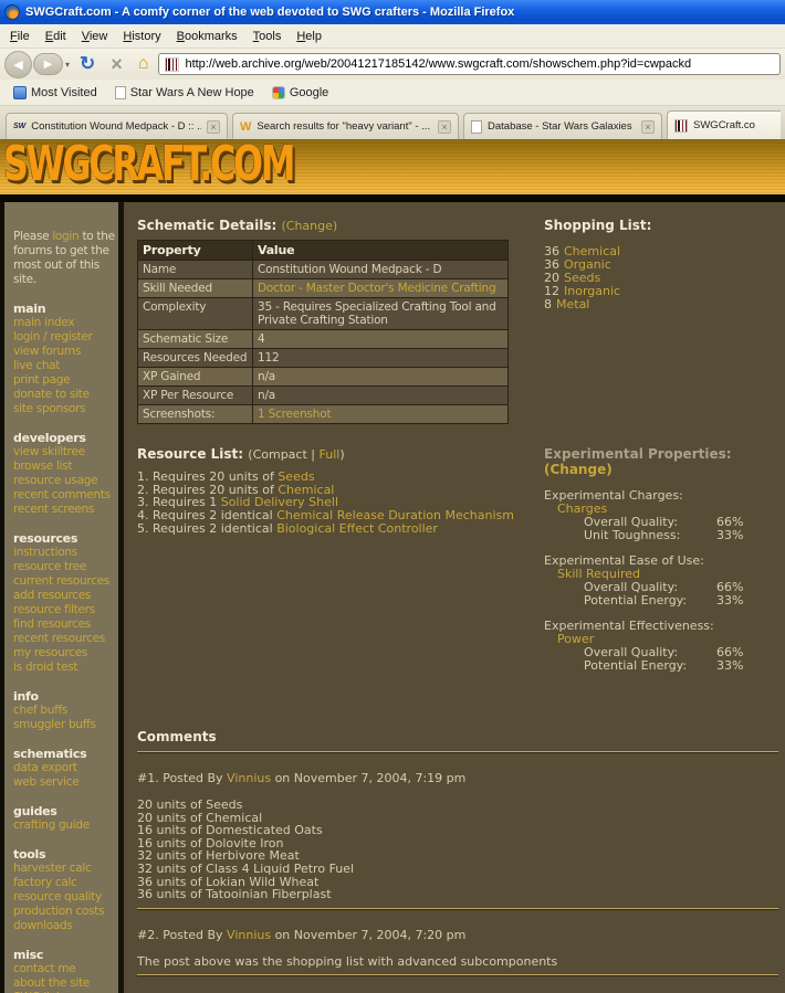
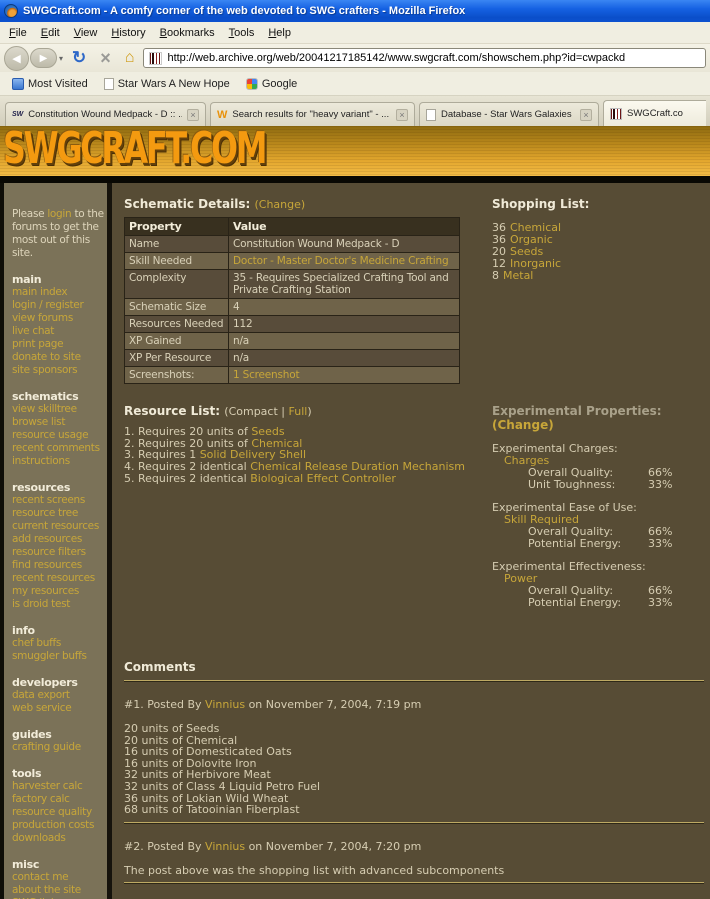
  SWGCraft.com - A comfy corner of the web devoted to SWG crafters - Mozilla Firefox
  File
  Edit
  View
  History
  Bookmarks
  Tools
  Help
  ◀
  ▶
  ▾
  ↻
  ×
  ⌂
  http://web.archive.org/web/20041217185142/www.swgcraft.com/showschem.php?id=cwpackd
  Most Visited
  Star Wars A New Hope
  Google
  Constitution Wound Medpack - D :: .
  ×
  W
  Search results for "heavy variant" - ...
  ×
  Database - Star Wars Galaxies
  ×
  SWGCraft.co
  SWGCRAFT.COM
  Please login to the forums to get the most out of this site.
  main
  main index
  login / register
  view forums
  live chat
  print page
  donate to site
  site sponsors
- developers
+ schematics
  view skilltree
  browse list
  resource usage
  recent comments
- recent screens
+ instructions
  resources
- instructions
+ recent screens
  resource tree
  current resources
  add resources
  resource filters
  find resources
  recent resources
  my resources
  is droid test
  info
  chef buffs
  smuggler buffs
- schematics
+ developers
  data export
  web service
  guides
  crafting guide
  tools
  harvester calc
  factory calc
  resource quality
  production costs
  downloads
  misc
  contact me
  about the site
  Schematic Details: (Change)
  Property	Value
  Name	Constitution Wound Medpack - D
  Skill Needed	Doctor - Master Doctor's Medicine Crafting
  Complexity	35 - Requires Specialized Crafting Tool and Private Crafting Station
  Schematic Size	4
  Resources Needed	112
  XP Gained	n/a
  XP Per Resource	n/a
  Screenshots:	1 Screenshot
  Shopping List:
  36 Chemical
  36 Organic
  20 Seeds
  12 Inorganic
  8 Metal
  Resource List: (Compact | Full)
  1. Requires 20 units of Seeds
  2. Requires 20 units of Chemical
  3. Requires 1 Solid Delivery Shell
  4. Requires 2 identical Chemical Release Duration Mechanism
  5. Requires 2 identical Biological Effect Controller
  Experimental Properties: (Change)
  Experimental Charges:
  Charges
  Overall Quality:
  66%
  Unit Toughness:
  33%
  Experimental Ease of Use:
  Skill Required
  Overall Quality:
  66%
  Potential Energy:
  33%
  Experimental Effectiveness:
  Power
  Overall Quality:
  66%
  Potential Energy:
  33%
  Comments
  #1. Posted By Vinnius on November 7, 2004, 7:19 pm
  20 units of Seeds
  20 units of Chemical
  16 units of Domesticated Oats
  16 units of Dolovite Iron
  32 units of Herbivore Meat
  32 units of Class 4 Liquid Petro Fuel
  36 units of Lokian Wild Wheat
- 36 units of Tatooinian Fiberplast
+ 68 units of Tatooinian Fiberplast
  #2. Posted By Vinnius on November 7, 2004, 7:20 pm
  The post above was the shopping list with advanced subcomponents
